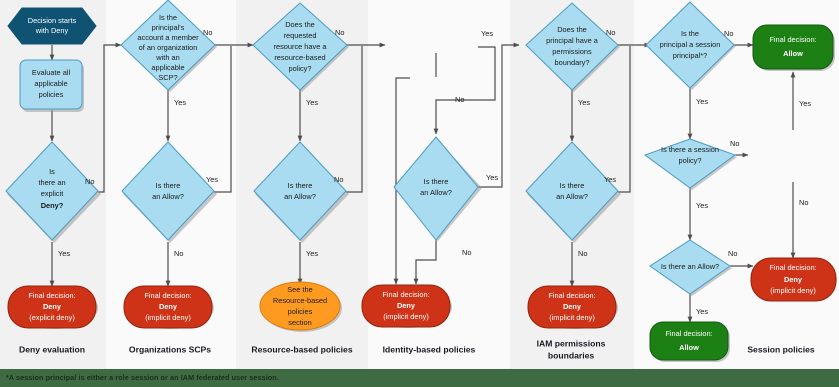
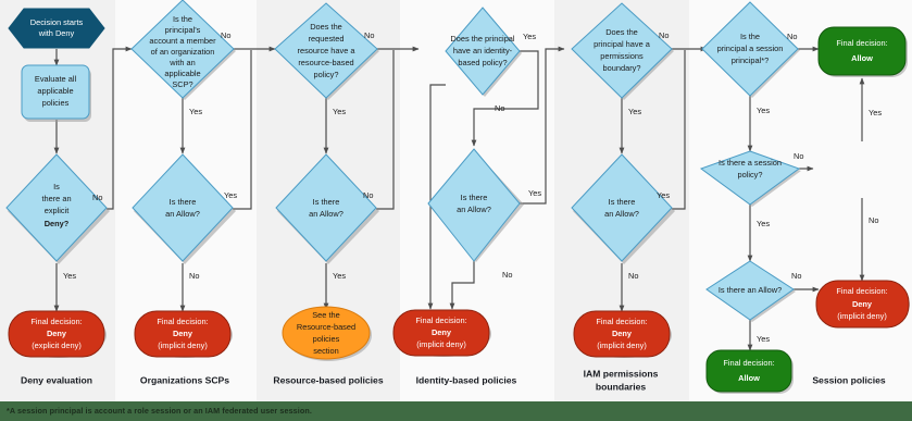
  Decision starts
  with Deny
  Evaluate all
  applicable
  policies
  Is
  there an
  explicit
  Deny?
  Final decision:
  Deny
  (explicit deny)
  Is the
  principal's
  account a member
  of an organization
  with an
  applicable
  SCP?
  Is there
  an Allow?
  Final decision:
  Deny
  (implicit deny)
  Does the
  requested
  resource have a
  resource-based
  policy?
  Is there
  an Allow?
  See the
  Resource-based
  policies
  section
+ Does the principal
+ have an identity-
+ based policy?
  Is there
  an Allow?
  Final decision:
  Deny
  (implicit deny)
  Does the
  principal have a
  permissions
  boundary?
  Is there
  an Allow?
  Final decision:
  Deny
  (implicit deny)
  Is the
  principal a session
  principal*?
  Final decision:
  Allow
  Is there a session
  policy?
  Is there an Allow?
  Final decision:
  Deny
  (implicit deny)
  Final decision:
  Allow
  Yes
  No
  Yes
  No
  No
  Yes
  Yes
  No
  Yes
  No
  No
  Yes
  No
  Yes
  Yes
  No
  No
  Yes
  No
  Yes
  No
  Yes
  Yes
  No
  No
  Yes
  Deny evaluation
  Organizations SCPs
  Resource-based policies
  Identity-based policies
  IAM permissions
  boundaries
  Session policies
- *A session principal is either a role session or an IAM federated user session.
+ *A session principal is account a role session or an IAM federated user session.
